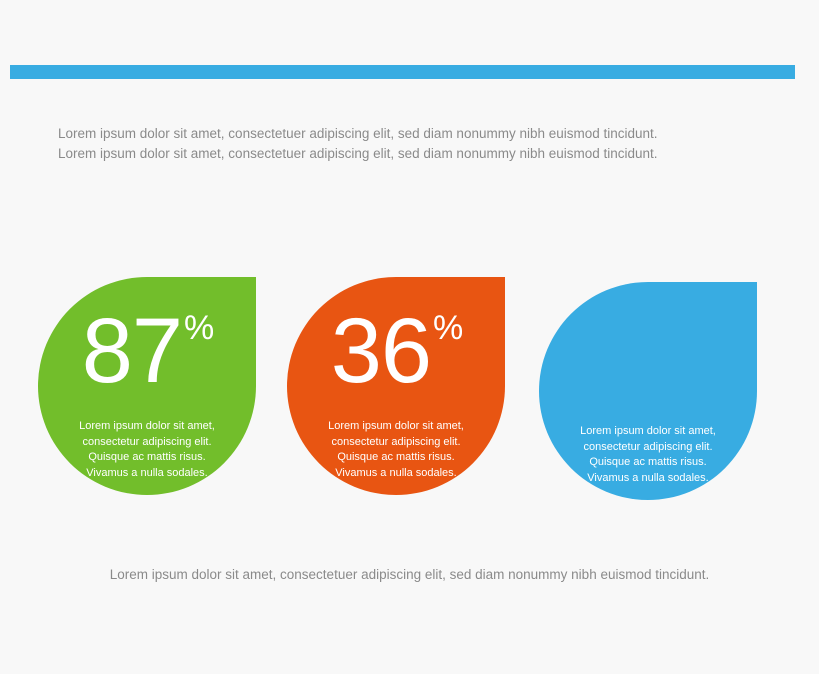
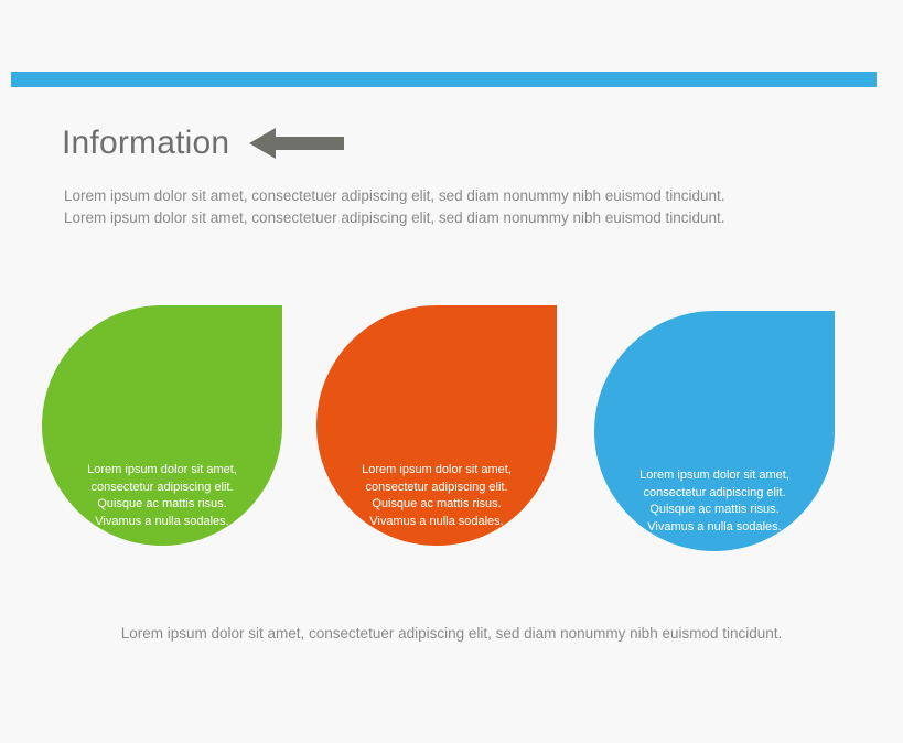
+ Information
  Lorem ipsum dolor sit amet, consectetuer adipiscing elit, sed diam nonummy nibh euismod tincidunt.
  Lorem ipsum dolor sit amet, consectetuer adipiscing elit, sed diam nonummy nibh euismod tincidunt.
- 87%
  Lorem ipsum dolor sit amet,
  consectetur adipiscing elit.
  Quisque ac mattis risus.
  Vivamus a nulla sodales.
- 36%
  Lorem ipsum dolor sit amet,
  consectetur adipiscing elit.
  Quisque ac mattis risus.
  Vivamus a nulla sodales.
  Lorem ipsum dolor sit amet,
  consectetur adipiscing elit.
  Quisque ac mattis risus.
  Vivamus a nulla sodales.
  Lorem ipsum dolor sit amet, consectetuer adipiscing elit, sed diam nonummy nibh euismod tincidunt.
